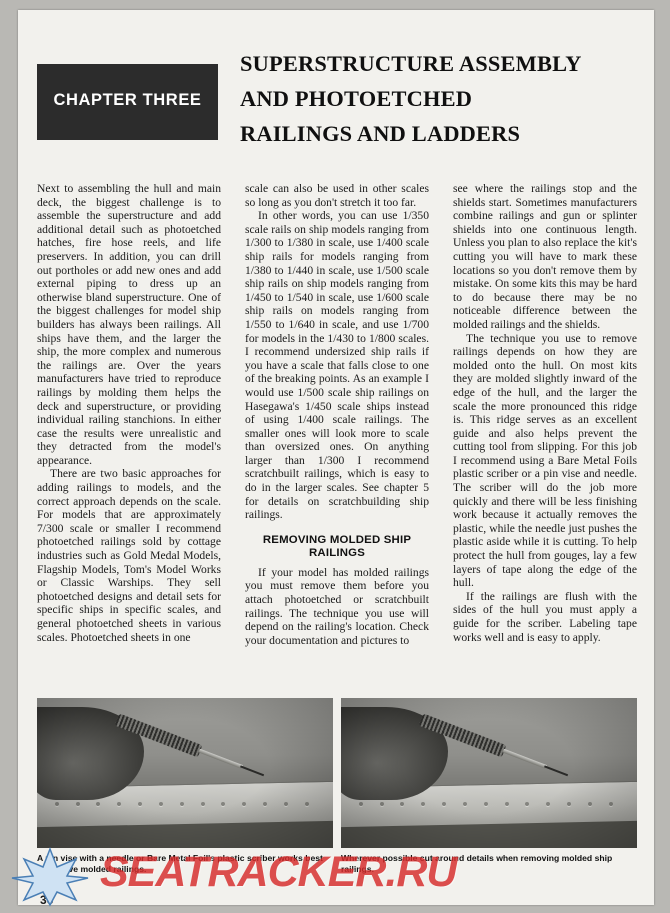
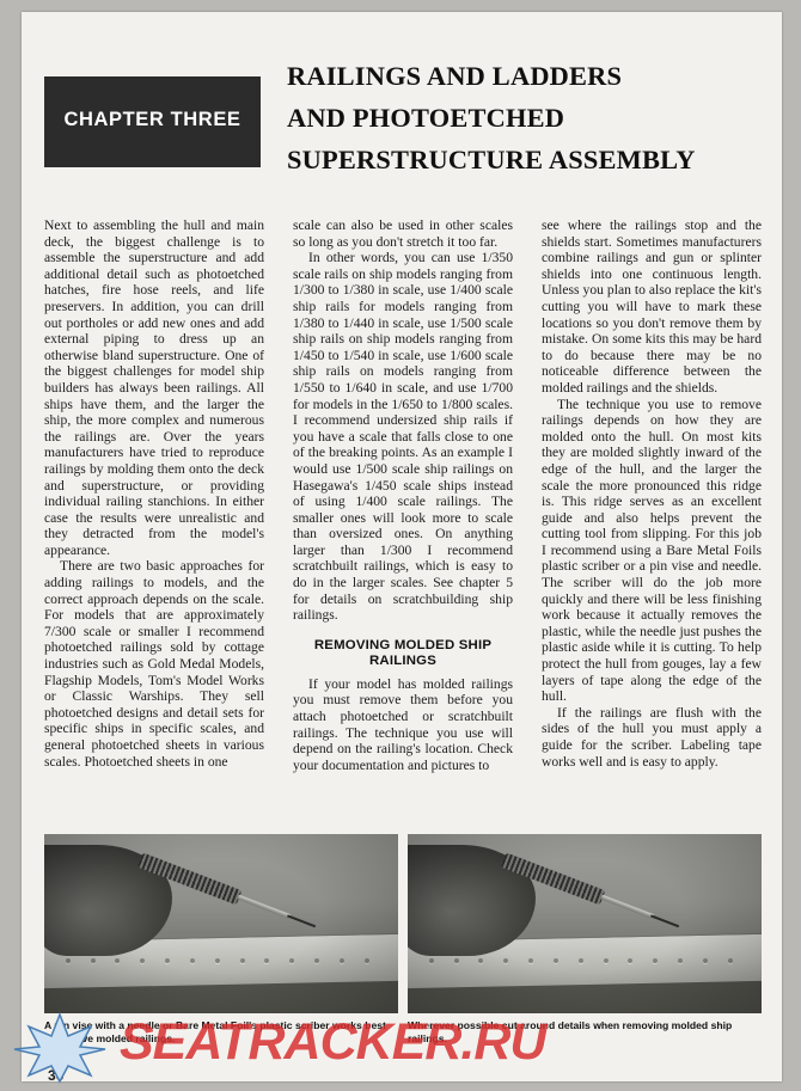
  CHAPTER THREE
- SUPERSTRUCTURE ASSEMBLY
+ RAILINGS AND LADDERS
  AND PHOTOETCHED
- RAILINGS AND LADDERS
+ SUPERSTRUCTURE ASSEMBLY
- Next to assembling the hull and main deck, the biggest challenge is to assemble the superstructure and add additional detail such as photoetched hatches, fire hose reels, and life preservers. In addition, you can drill out portholes or add new ones and add external piping to dress up an otherwise bland superstructure. One of the biggest challenges for model ship builders has always been railings. All ships have them, and the larger the ship, the more complex and numerous the railings are. Over the years manufacturers have tried to reproduce railings by molding them helps the deck and superstructure, or providing individual railing stanchions. In either case the results were unrealistic and they detracted from the model's appearance.
+ Next to assembling the hull and main deck, the biggest challenge is to assemble the superstructure and add additional detail such as photoetched hatches, fire hose reels, and life preservers. In addition, you can drill out portholes or add new ones and add external piping to dress up an otherwise bland superstructure. One of the biggest challenges for model ship builders has always been railings. All ships have them, and the larger the ship, the more complex and numerous the railings are. Over the years manufacturers have tried to reproduce railings by molding them onto the deck and superstructure, or providing individual railing stanchions. In either case the results were unrealistic and they detracted from the model's appearance.
  There are two basic approaches for adding railings to models, and the correct approach depends on the scale. For models that are approximately 7/300 scale or smaller I recommend photoetched railings sold by cottage industries such as Gold Medal Models, Flagship Models, Tom's Model Works or Classic Warships. They sell photoetched designs and detail sets for specific ships in specific scales, and general photoetched sheets in various scales. Photoetched sheets in one
  scale can also be used in other scales so long as you don't stretch it too far.
- In other words, you can use 1/350 scale rails on ship models ranging from 1/300 to 1/380 in scale, use 1/400 scale ship rails for models ranging from 1/380 to 1/440 in scale, use 1/500 scale ship rails on ship models ranging from 1/450 to 1/540 in scale, use 1/600 scale ship rails on models ranging from 1/550 to 1/640 in scale, and use 1/700 for models in the 1/430 to 1/800 scales. I recommend undersized ship rails if you have a scale that falls close to one of the breaking points. As an example I would use 1/500 scale ship railings on Hasegawa's 1/450 scale ships instead of using 1/400 scale railings. The smaller ones will look more to scale than oversized ones. On anything larger than 1/300 I recommend scratchbuilt railings, which is easy to do in the larger scales. See chapter 5 for details on scratchbuilding ship railings.
+ In other words, you can use 1/350 scale rails on ship models ranging from 1/300 to 1/380 in scale, use 1/400 scale ship rails for models ranging from 1/380 to 1/440 in scale, use 1/500 scale ship rails on ship models ranging from 1/450 to 1/540 in scale, use 1/600 scale ship rails on models ranging from 1/550 to 1/640 in scale, and use 1/700 for models in the 1/650 to 1/800 scales. I recommend undersized ship rails if you have a scale that falls close to one of the breaking points. As an example I would use 1/500 scale ship railings on Hasegawa's 1/450 scale ships instead of using 1/400 scale railings. The smaller ones will look more to scale than oversized ones. On anything larger than 1/300 I recommend scratchbuilt railings, which is easy to do in the larger scales. See chapter 5 for details on scratchbuilding ship railings.
  REMOVING MOLDED SHIP RAILINGS
  If your model has molded railings you must remove them before you attach photoetched or scratchbuilt railings. The technique you use will depend on the railing's location. Check your documentation and pictures to
  see where the railings stop and the shields start. Sometimes manufacturers combine railings and gun or splinter shields into one continuous length. Unless you plan to also replace the kit's cutting you will have to mark these locations so you don't remove them by mistake. On some kits this may be hard to do because there may be no noticeable difference between the molded railings and the shields.
  The technique you use to remove railings depends on how they are molded onto the hull. On most kits they are molded slightly inward of the edge of the hull, and the larger the scale the more pronounced this ridge is. This ridge serves as an excellent guide and also helps prevent the cutting tool from slipping. For this job I recommend using a Bare Metal Foils plastic scriber or a pin vise and needle. The scriber will do the job more quickly and there will be less finishing work because it actually removes the plastic, while the needle just pushes the plastic aside while it is cutting. To help protect the hull from gouges, lay a few layers of tape along the edge of the hull.
  If the railings are flush with the sides of the hull you must apply a guide for the scriber. Labeling tape works well and is easy to apply.
  An vise with a needle or Bare Metal Foil's plastic scriber works best e molded railings.
  Wherever possible cut around details when removing molded ship railings.
  SEATRACKER.RU
